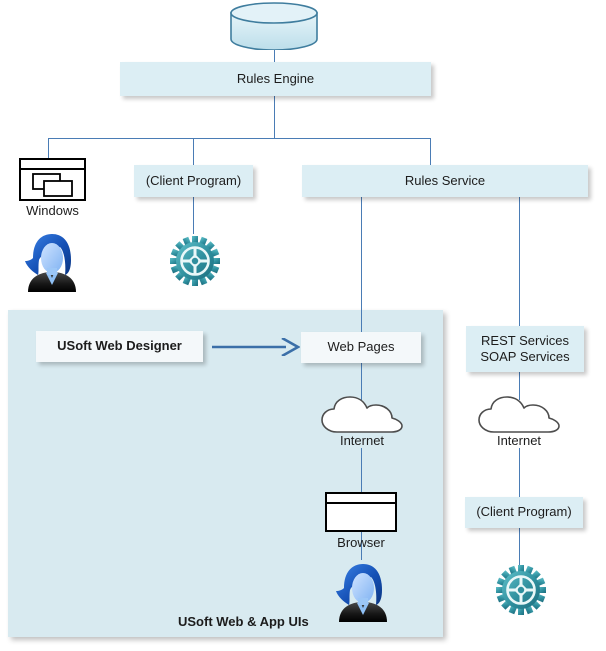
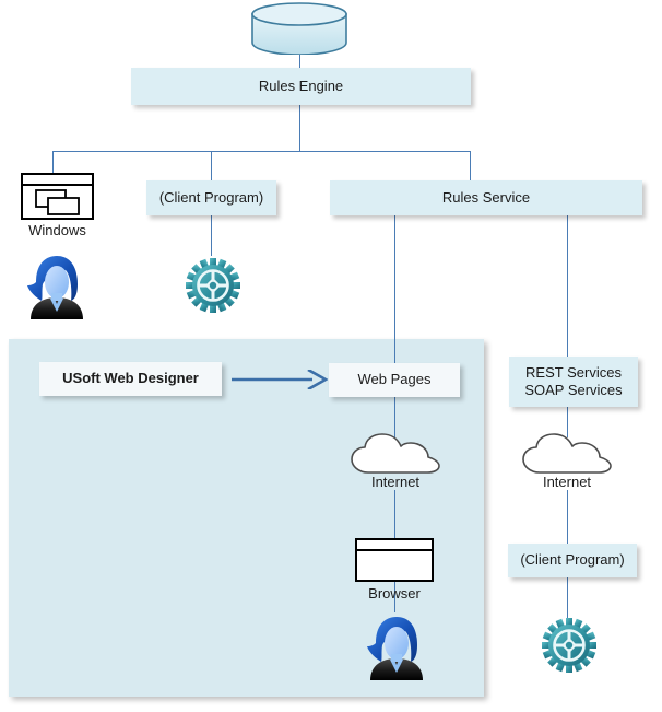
- USoft Web & App UIs
  Rules Engine
  (Client Program)
  Rules Service
  USoft Web Designer
  Web Pages
  REST Services
  SOAP Services
  (Client Program)
  Windows
  Internet
  Internet
  Browser
